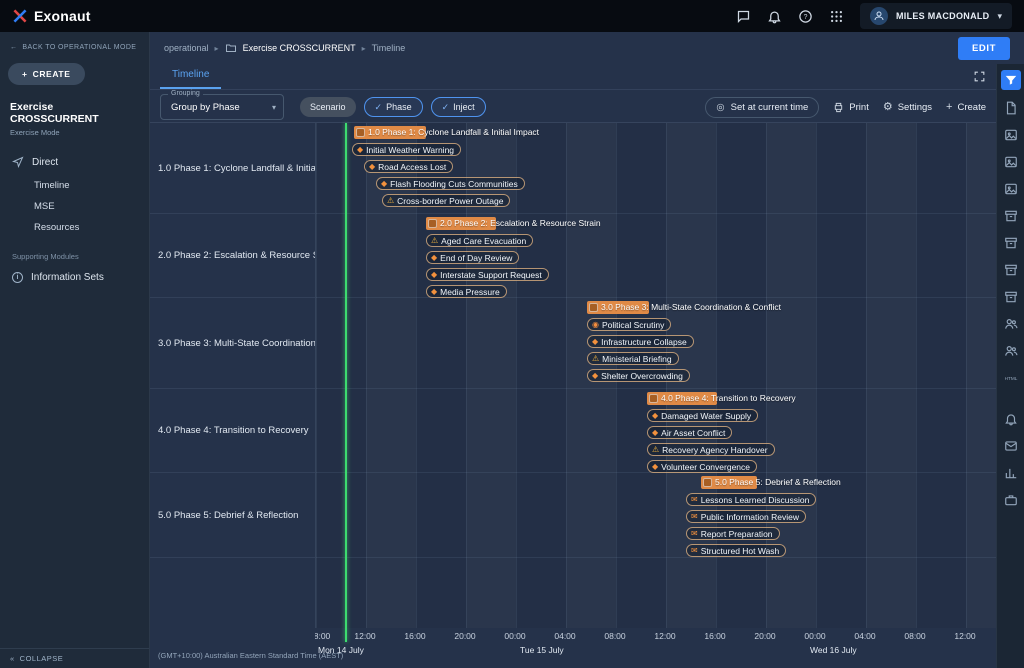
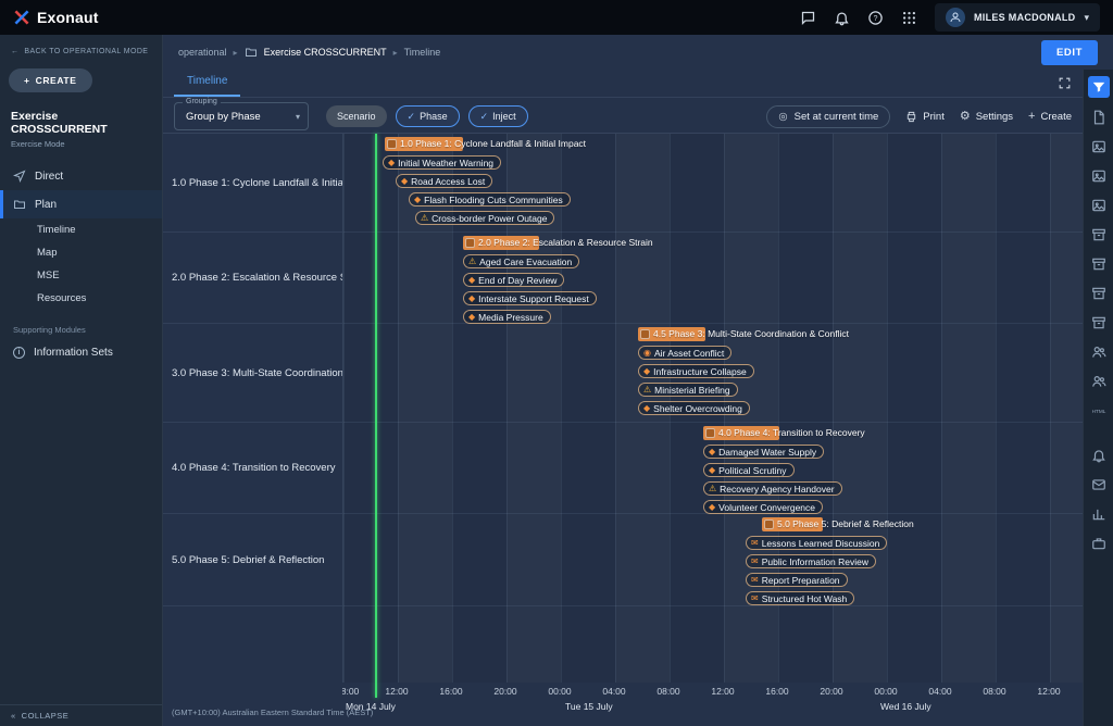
  Exonaut
  MILES MACDONALD
  ▾
  +
  CREATE
  Exercise CROSSCURRENT
  Exercise Mode
  Direct
+ Plan
  Timeline
+ Map
  MSE
  Resources
  Supporting Modules
  Information Sets
  «
  COLLAPSE
  operational
  ▸
  Exercise CROSSCURRENT
  ▸
  Timeline
  EDIT
  Timeline
  Group by Phase
  ▾
  Scenario
  ✓
  Phase
  ✓
  Inject
  ◎
  Set at current time
  Print
  ⚙
  Settings
  +
  Create
  1.0 Phase 1: Cyclone Landfall & Initia
  2.0 Phase 2: Escalation & Resource
  3.0 Phase 3: Multi-State Coordination
  4.0 Phase 4: Transition to Recovery
  5.0 Phase 5: Debrief & Reflection
  1.0 Phase 1: Cyclone Landfall & Initial Impact
  ◆
  Initial Weather Warning
  ◆
  Road Access Lost
  ◆
  Flash Flooding Cuts Communities
  ⚠
  Cross-border Power Outage
  2.0 Phase 2: Escalation & Resource Strain
  ⚠
  Aged Care Evacuation
  ◆
  End of Day Review
  ◆
  Interstate Support Request
  ◆
  Media Pressure
- 3.0 Phase 3: Multi-State Coordination & Conflict
+ 4.5 Phase 3: Multi-State Coordination & Conflict
  ◉
- Political Scrutiny
+ Air Asset Conflict
  ◆
  Infrastructure Collapse
  ⚠
  Ministerial Briefing
  ◆
  Shelter Overcrowding
  4.0 Phase 4: Transition to Recovery
  ◆
  Damaged Water Supply
  ◆
- Air Asset Conflict
+ Political Scrutiny
  ⚠
  Recovery Agency Handover
  ◆
  Volunteer Convergence
  5.0 Phase 5: Debrief & Reflection
  ✉
  Lessons Learned Discussion
  ✉
  Public Information Review
  ✉
  Report Preparation
  ✉
  Structured Hot Wash
  8:00
  12:00
  16:00
  20:00
  00:00
  04:00
  08:00
  12:00
  16:00
  20:00
  00:00
  04:00
  08:00
  12:00
  Mon 14 July
  Tue 15 July
  Wed 16 July
  (GMT+10:00) Australian Eastern Standard Time (AEST)
